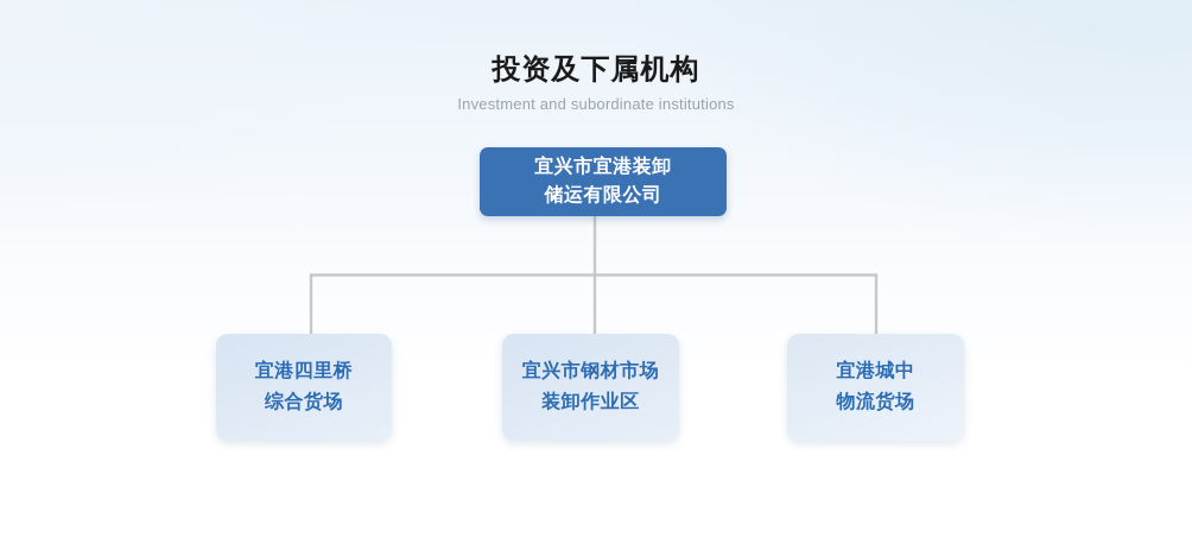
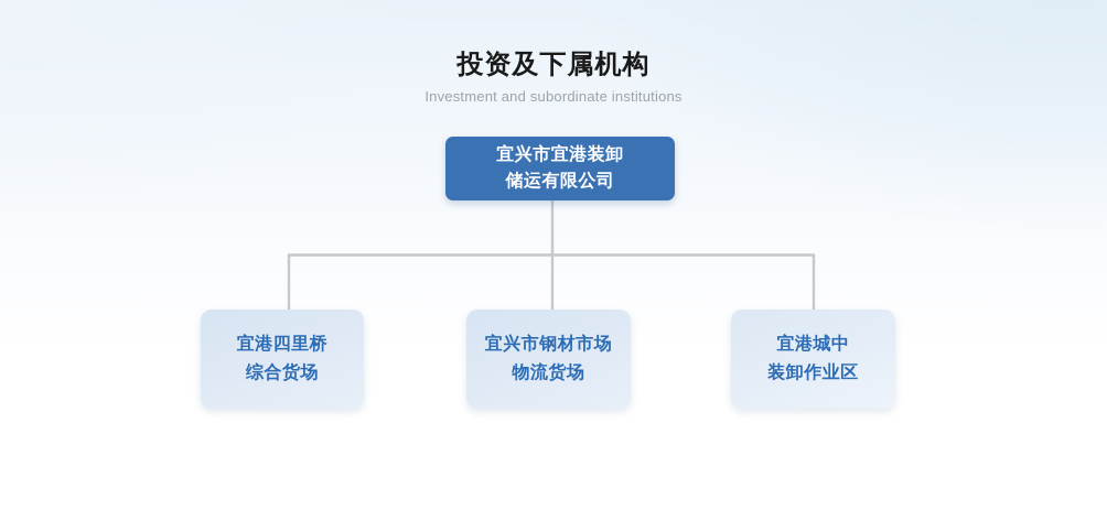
  投资及下属机构
  Investment and subordinate institutions
  宜兴市宜港装卸
  储运有限公司
  宜港四里桥
  综合货场
  宜兴市钢材市场
- 装卸作业区
+ 物流货场
  宜港城中
- 物流货场
+ 装卸作业区
